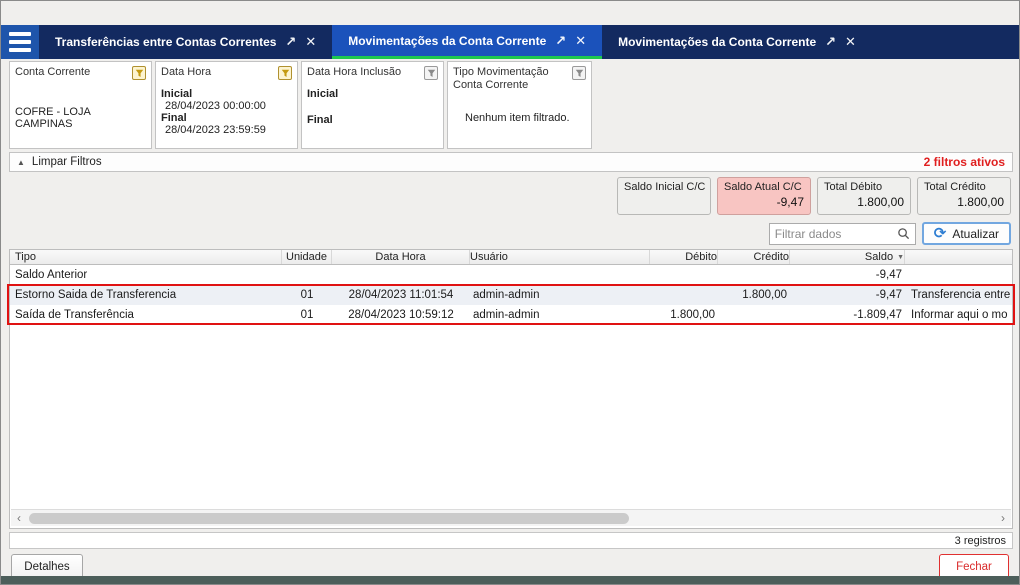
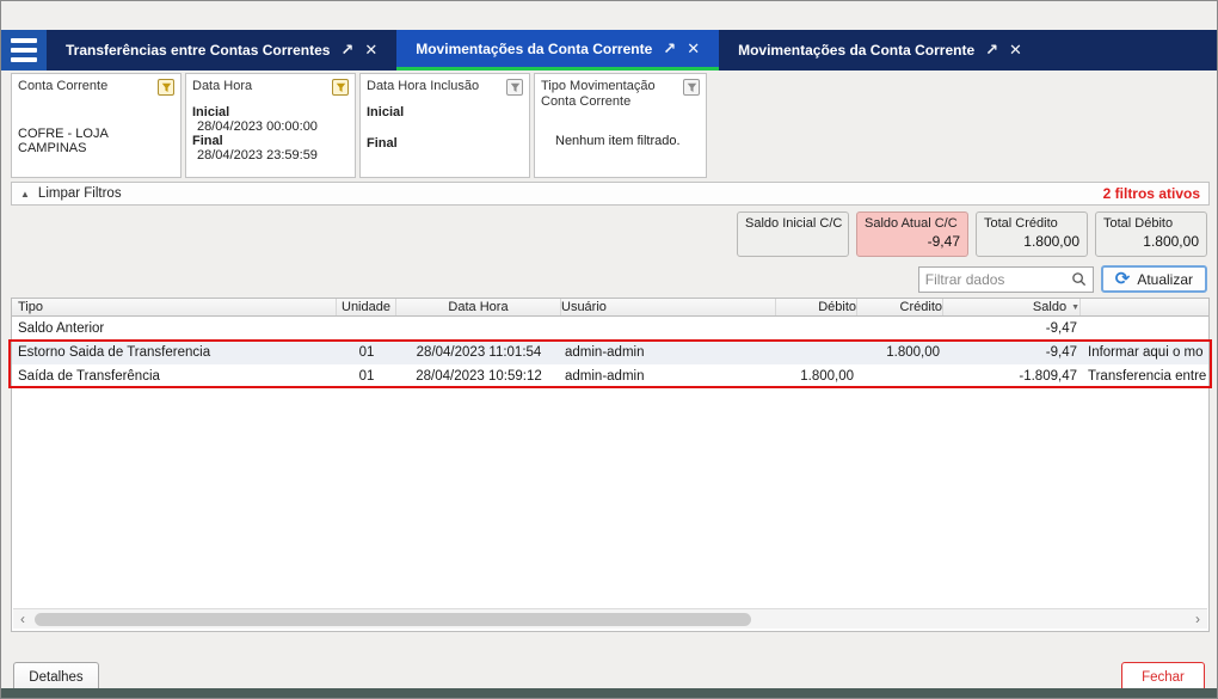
  Transferências entre Contas Correntes
  ↗
  ✕
  Movimentações da Conta Corrente
  ↗
  ✕
  Movimentações da Conta Corrente
  ↗
  ✕
  Conta Corrente
  COFRE - LOJA
  CAMPINAS
  Data Hora
  Inicial
  28/04/2023 00:00:00
  Final
  28/04/2023 23:59:59
  Data Hora Inclusão
  Inicial
  Final
  Tipo Movimentação
  Conta Corrente
  Nenhum item filtrado.
  ▲
  Limpar Filtros
  2 filtros ativos
  Saldo Inicial C/C
  Saldo Atual C/C
  -9,47
- Total Débito
+ Total Crédito
  1.800,00
- Total Crédito
+ Total Débito
  1.800,00
  Filtrar dados
  ⟳
  Atualizar
  Tipo
  Unidade
  Data Hora
  Usuário
  Débito
  Crédito
  Saldo
  Saldo Anterior
  -9,47
  Estorno Saida de Transferencia
  01
  28/04/2023 11:01:54
  admin-admin
  1.800,00
  -9,47
- Transferencia entre
+ Informar aqui o mo
  Saída de Transferência
  01
  28/04/2023 10:59:12
  admin-admin
  1.800,00
  -1.809,47
- Informar aqui o mo
+ Transferencia entre
  ‹
  ›
- 3 registros
  Detalhes
  Fechar
